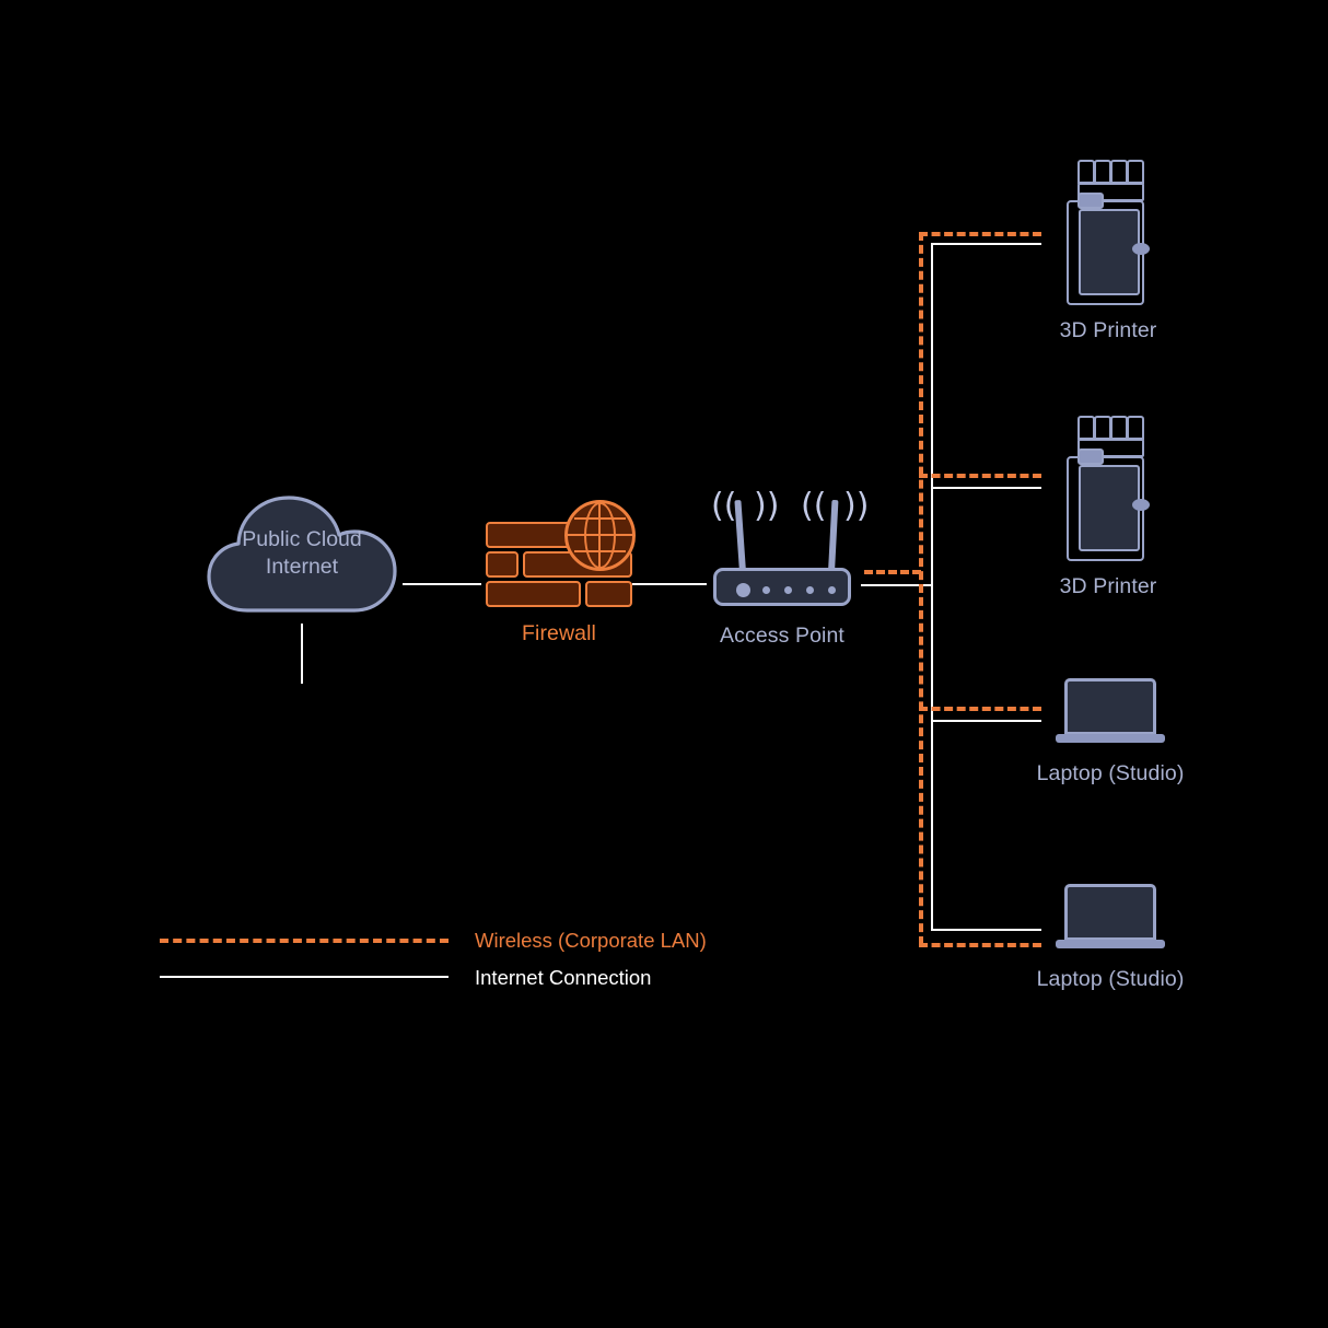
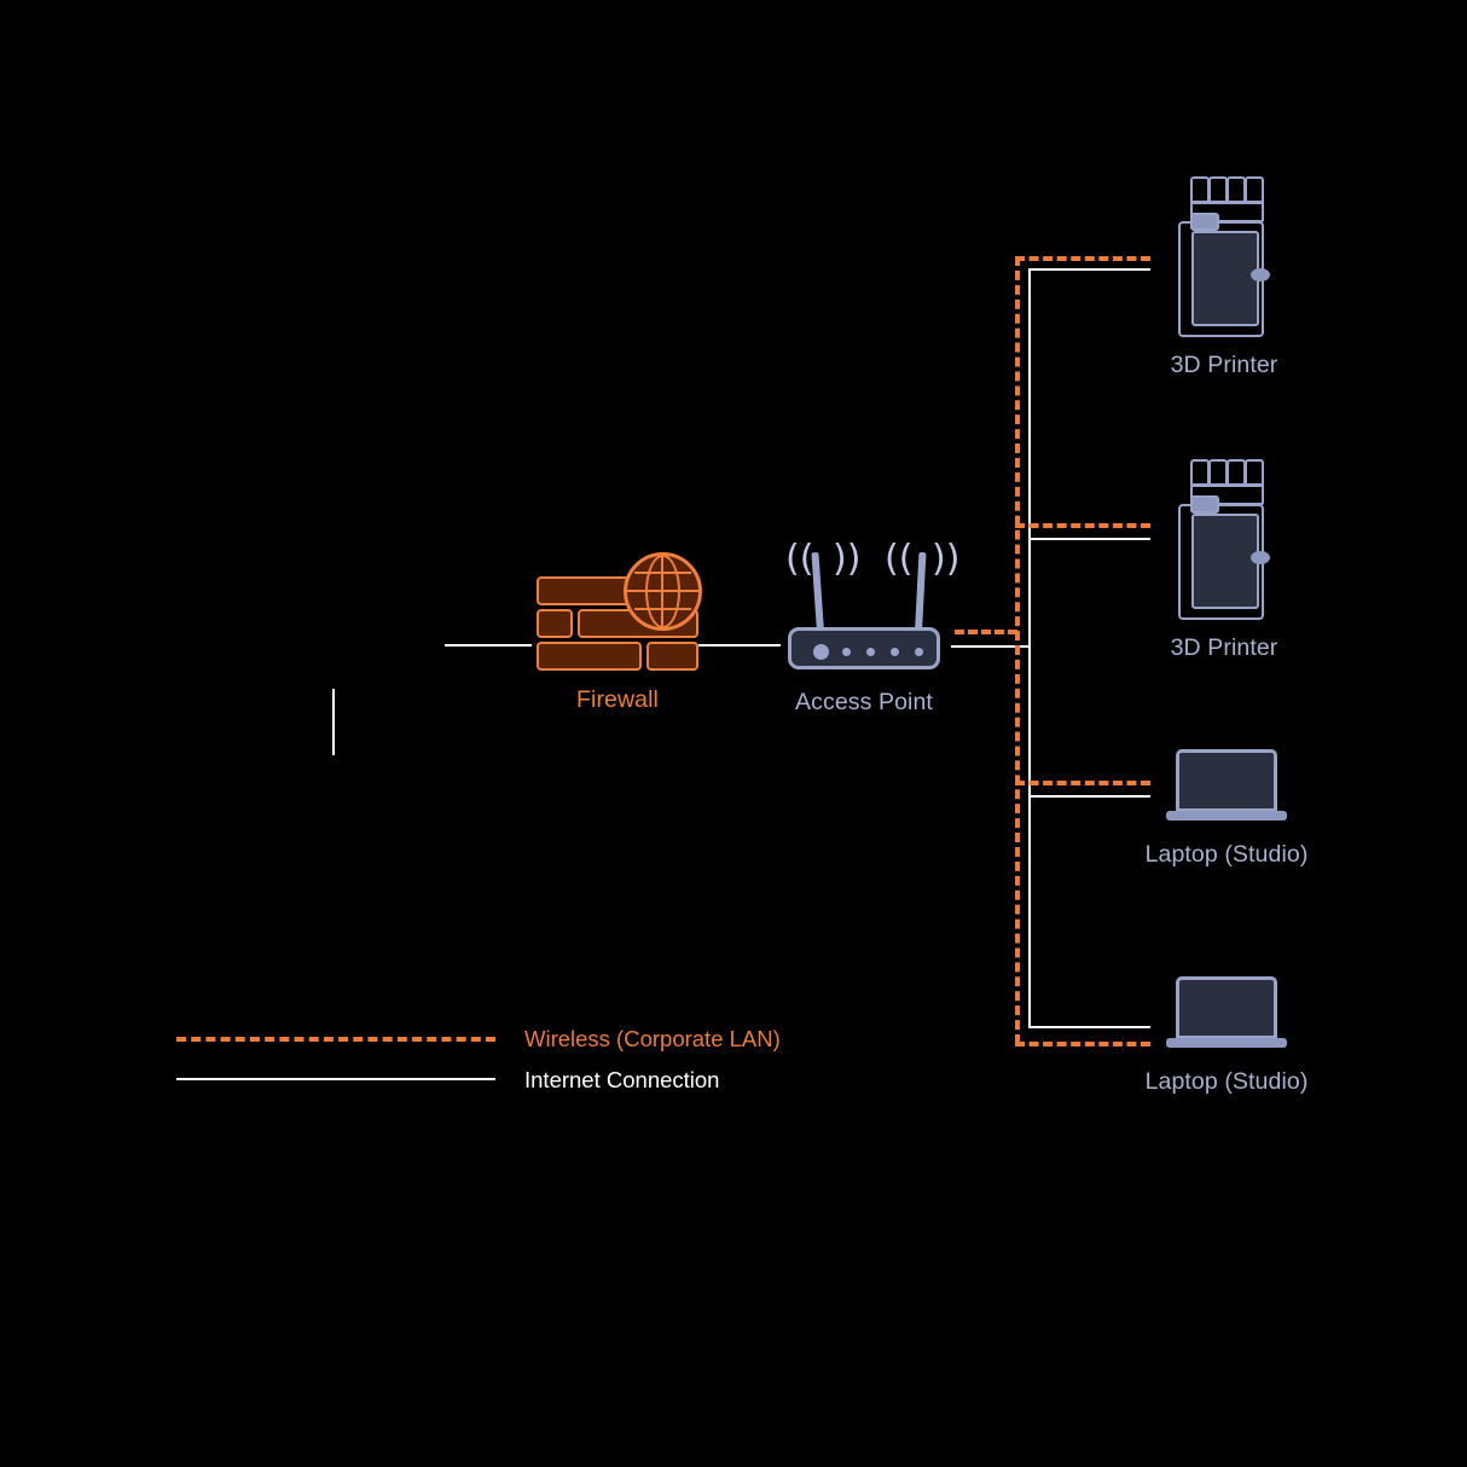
- Public Cloud
- Internet
  Firewall
  ((
  ))
  ((
  ))
  Access Point
  3D Printer
  3D Printer
  Laptop (Studio)
  Laptop (Studio)
  Wireless (Corporate LAN)
  Internet Connection
